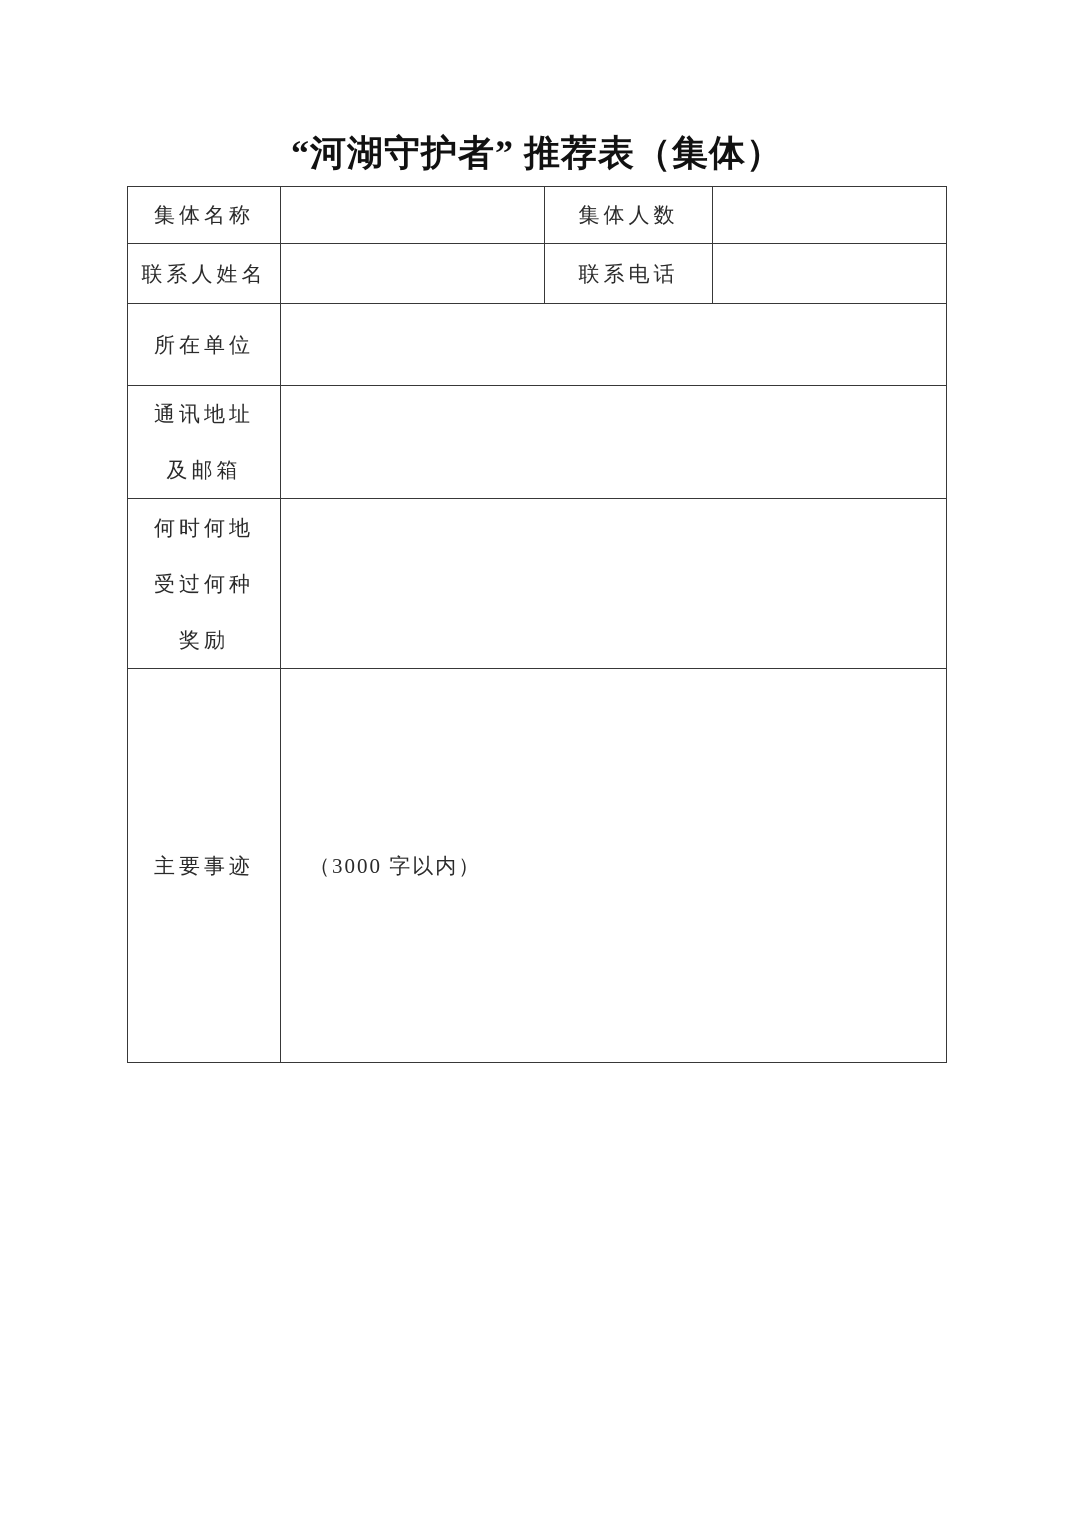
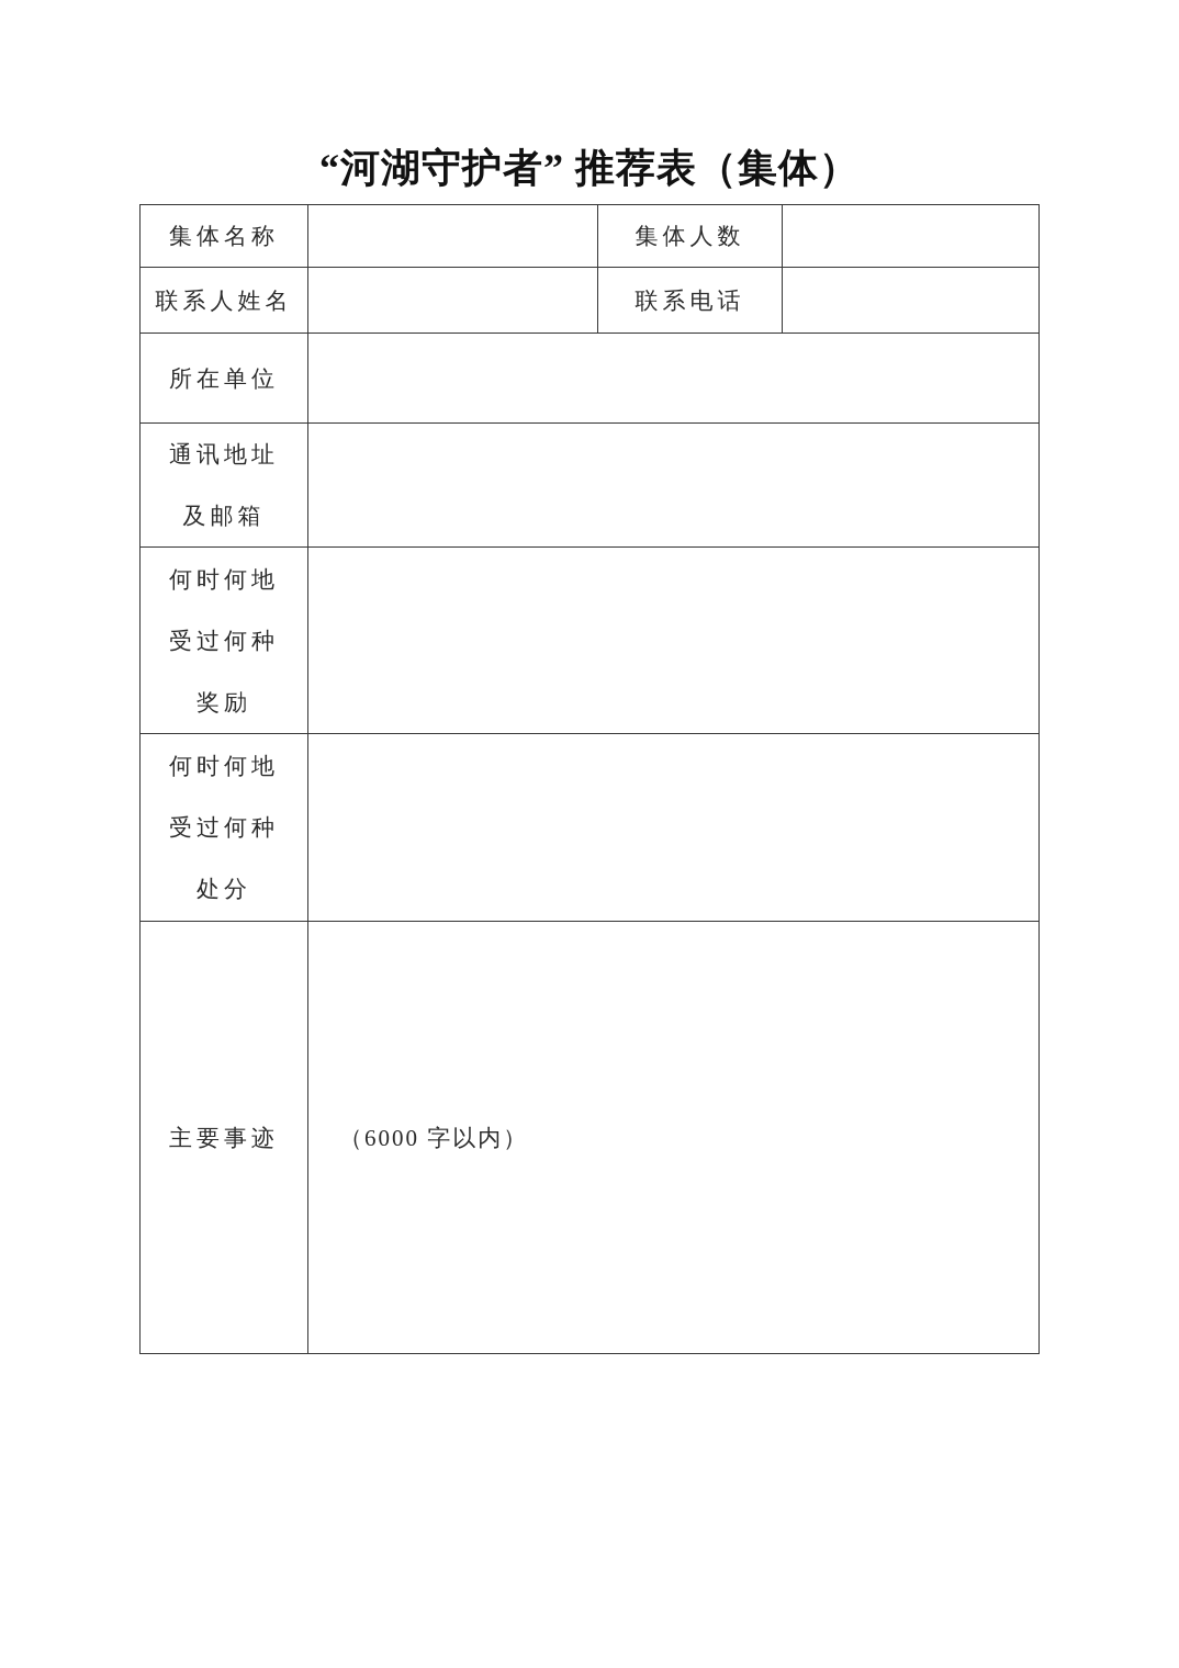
  “河湖守护者” 推荐表（集体）
  集体名称		集体人数
  联系人姓名		联系电话
  所在单位
  通讯地址 及邮箱
  何时何地 受过何种 奖励
+ 何时何地 受过何种 处分
- 主要事迹	（3000 字以内）
+ 主要事迹	（6000 字以内）
